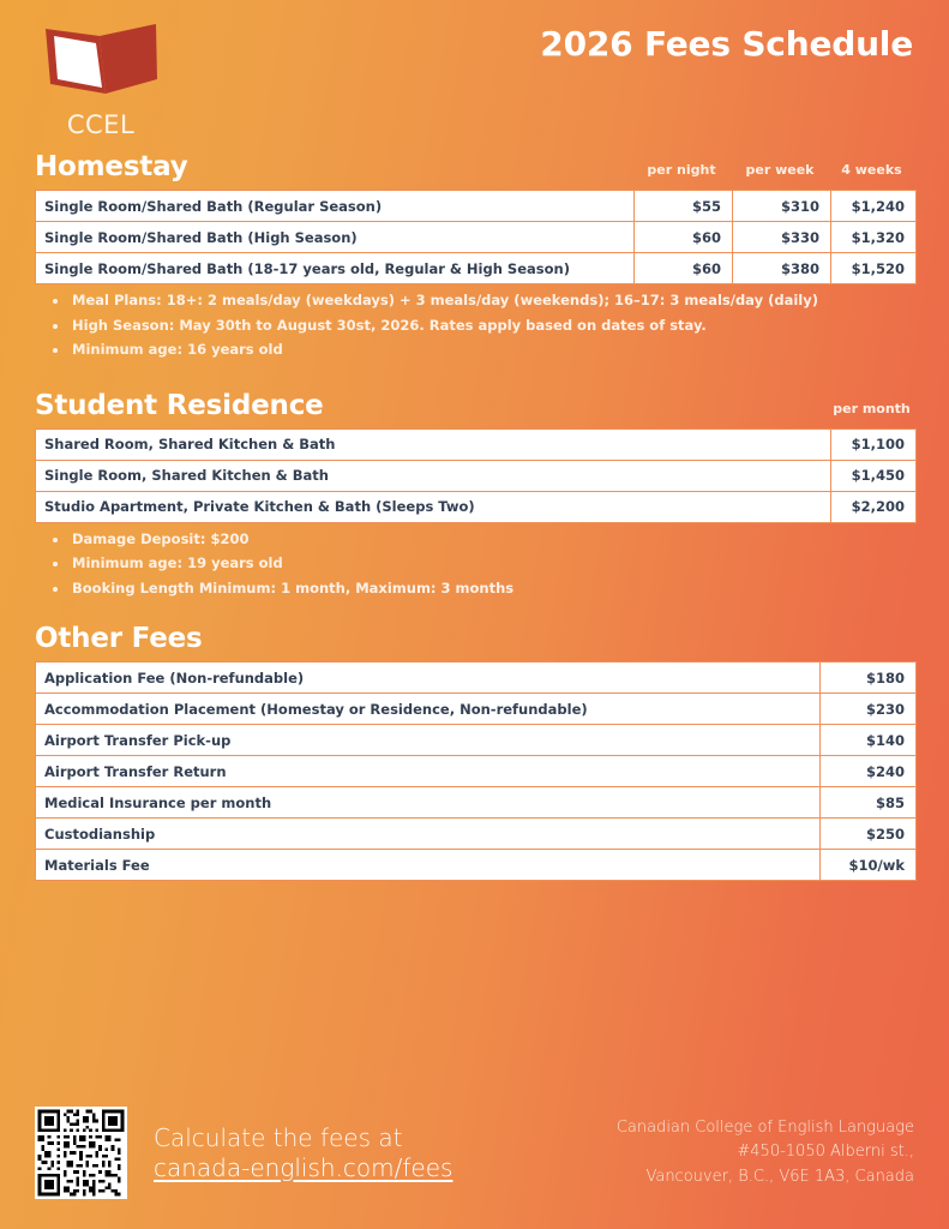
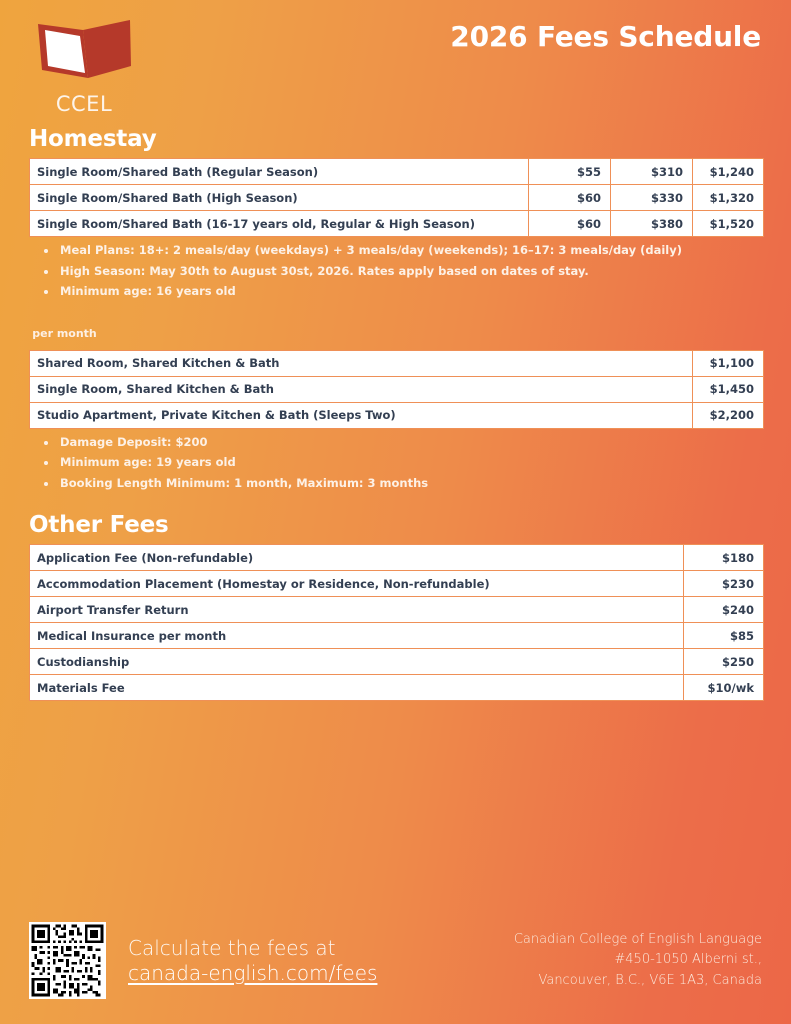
  CCEL
  2026 Fees Schedule
  Homestay
- per night
- per week
- 4 weeks
  Single Room/Shared Bath (Regular Season)	$55	$310	$1,240
  Single Room/Shared Bath (High Season)	$60	$330	$1,320
- Single Room/Shared Bath (18-17 years old, Regular & High Season)	$60	$380	$1,520
+ Single Room/Shared Bath (16-17 years old, Regular & High Season)	$60	$380	$1,520
  Meal Plans: 18+: 2 meals/day (weekdays) + 3 meals/day (weekends); 16–17: 3 meals/day (daily)
  High Season: May 30th to August 30st, 2026. Rates apply based on dates of stay.
  Minimum age: 16 years old
- Student Residence
  per month
  Shared Room, Shared Kitchen & Bath	$1,100
  Single Room, Shared Kitchen & Bath	$1,450
  Studio Apartment, Private Kitchen & Bath (Sleeps Two)	$2,200
  Damage Deposit: $200
  Minimum age: 19 years old
  Booking Length Minimum: 1 month, Maximum: 3 months
  Other Fees
  Application Fee (Non-refundable)	$180
  Accommodation Placement (Homestay or Residence, Non-refundable)	$230
- Airport Transfer Pick-up	$140
  Airport Transfer Return	$240
  Medical Insurance per month	$85
  Custodianship	$250
  Materials Fee	$10/wk
  Calculate the fees at
  canada-english.com/fees
  Canadian College of English Language
  #450-1050 Alberni st.,
  Vancouver, B.C., V6E 1A3, Canada
